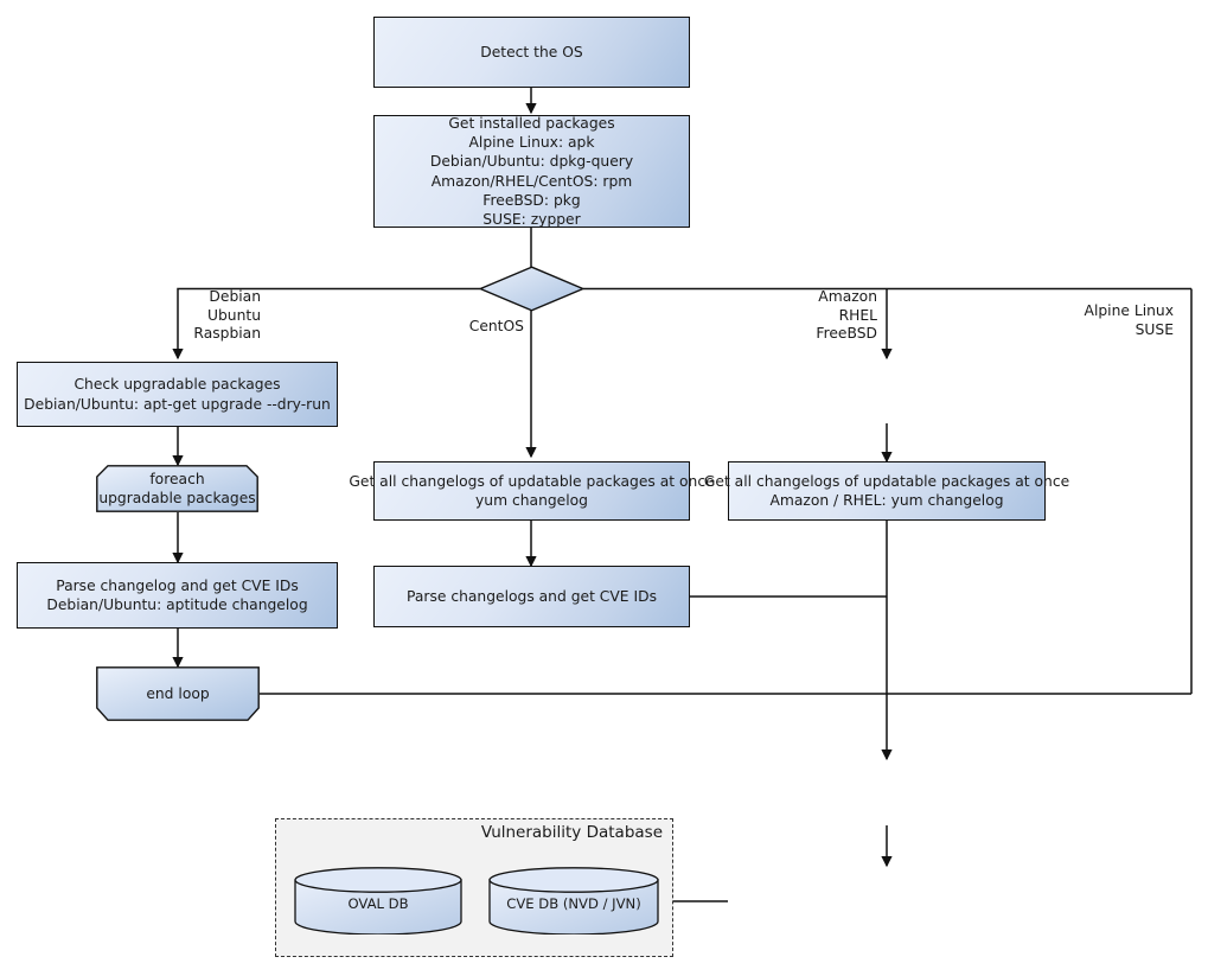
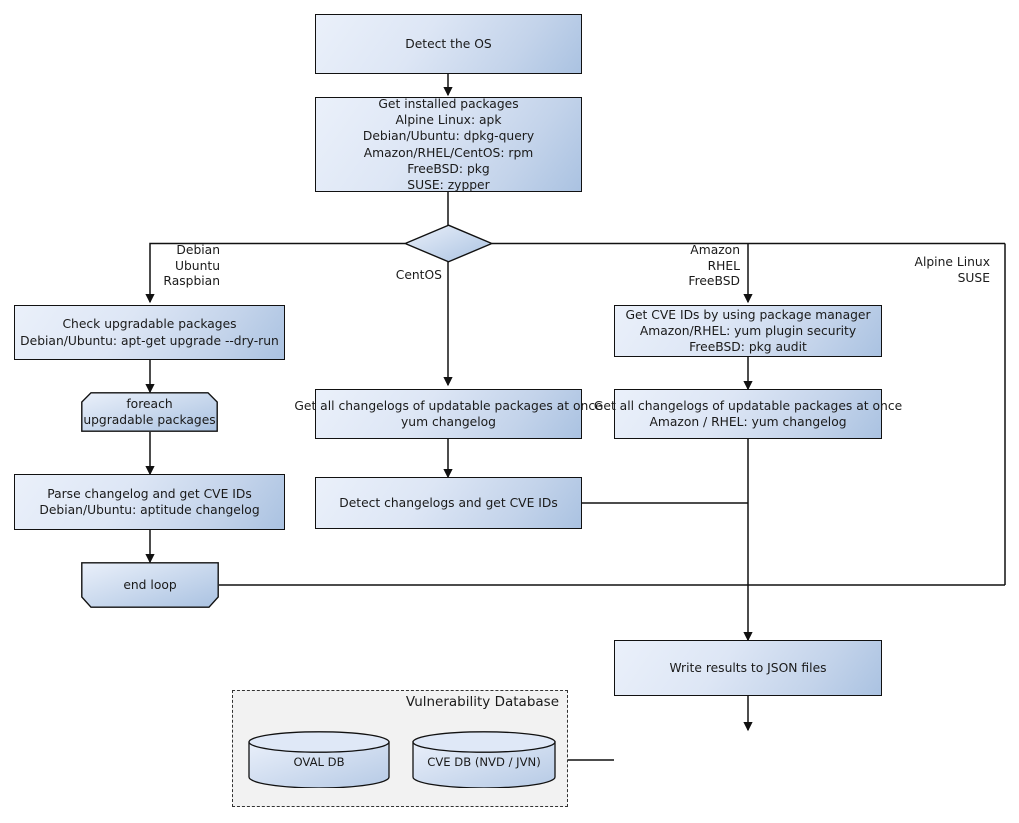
  Detect the OS
  Get installed packages
  Alpine Linux: apk
  Debian/Ubuntu: dpkg-query
  Amazon/RHEL/CentOS: rpm
  FreeBSD: pkg
  SUSE: zypper
  Debian
  Ubuntu
  Raspbian
  CentOS
  Amazon
  RHEL
  FreeBSD
  Alpine Linux
  SUSE
  Check upgradable packages
  Debian/Ubuntu: apt-get upgrade --dry-run
  foreach
  upgradable packages
  Parse changelog and get CVE IDs
  Debian/Ubuntu: aptitude changelog
  end loop
  Get all changelogs of updatable packages at once
  yum changelog
- Parse changelogs and get CVE IDs
+ Detect changelogs and get CVE IDs
+ Get CVE IDs by using package manager
+ Amazon/RHEL: yum plugin security
+ FreeBSD: pkg audit
  Get all changelogs of updatable packages at once
  Amazon / RHEL: yum changelog
+ Write results to JSON files
  Vulnerability Database
  OVAL DB
  CVE DB (NVD / JVN)
